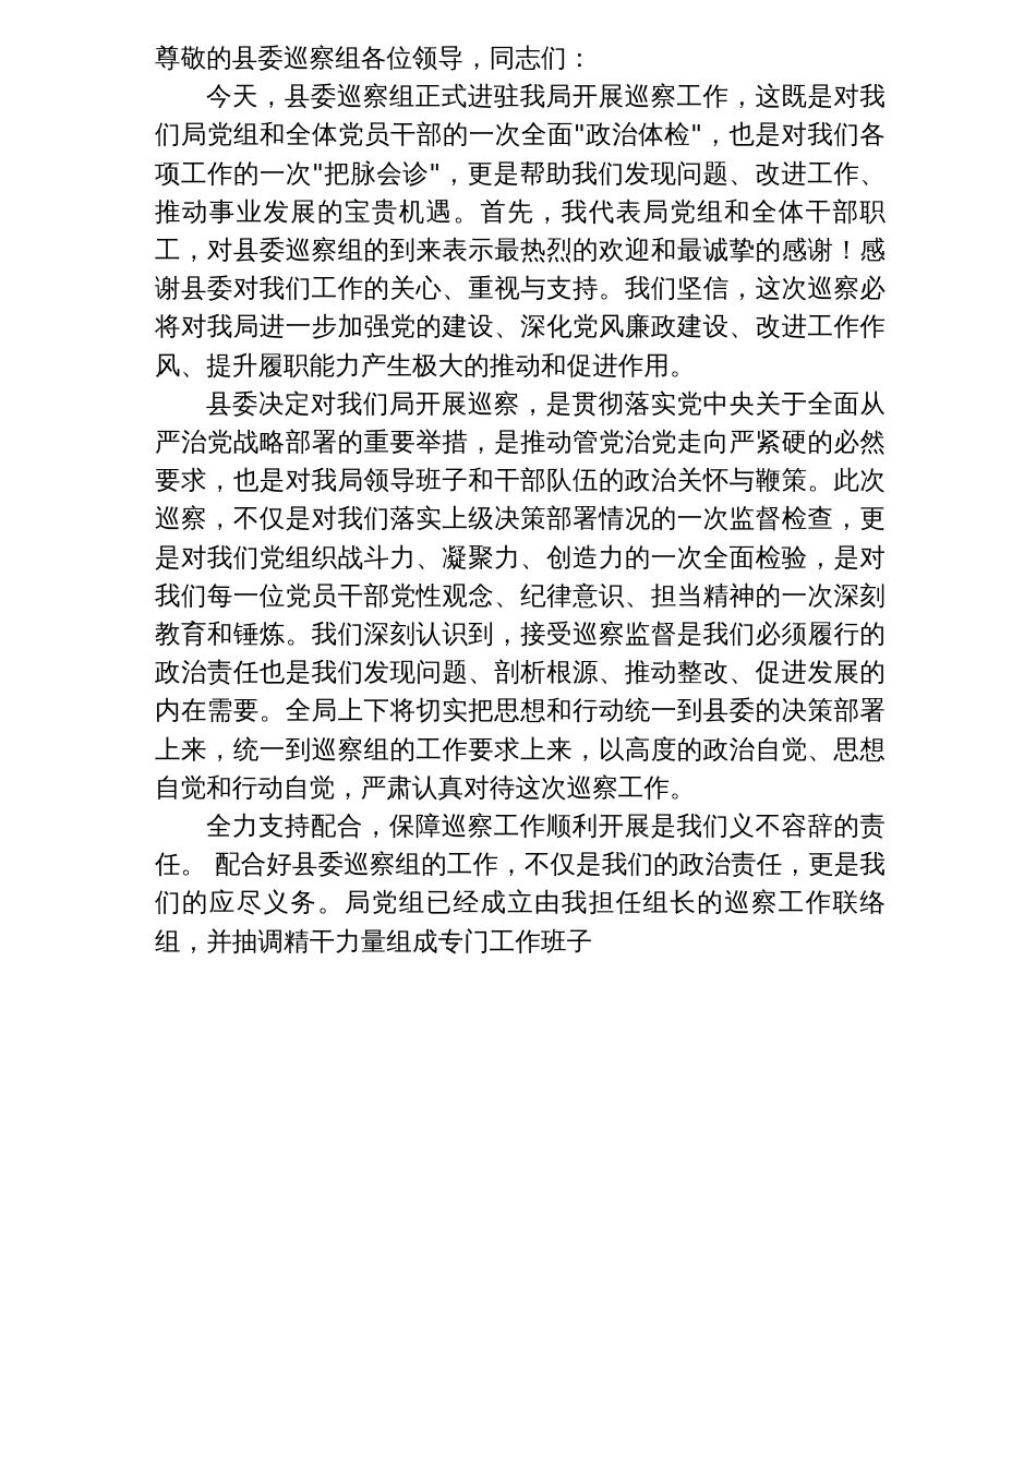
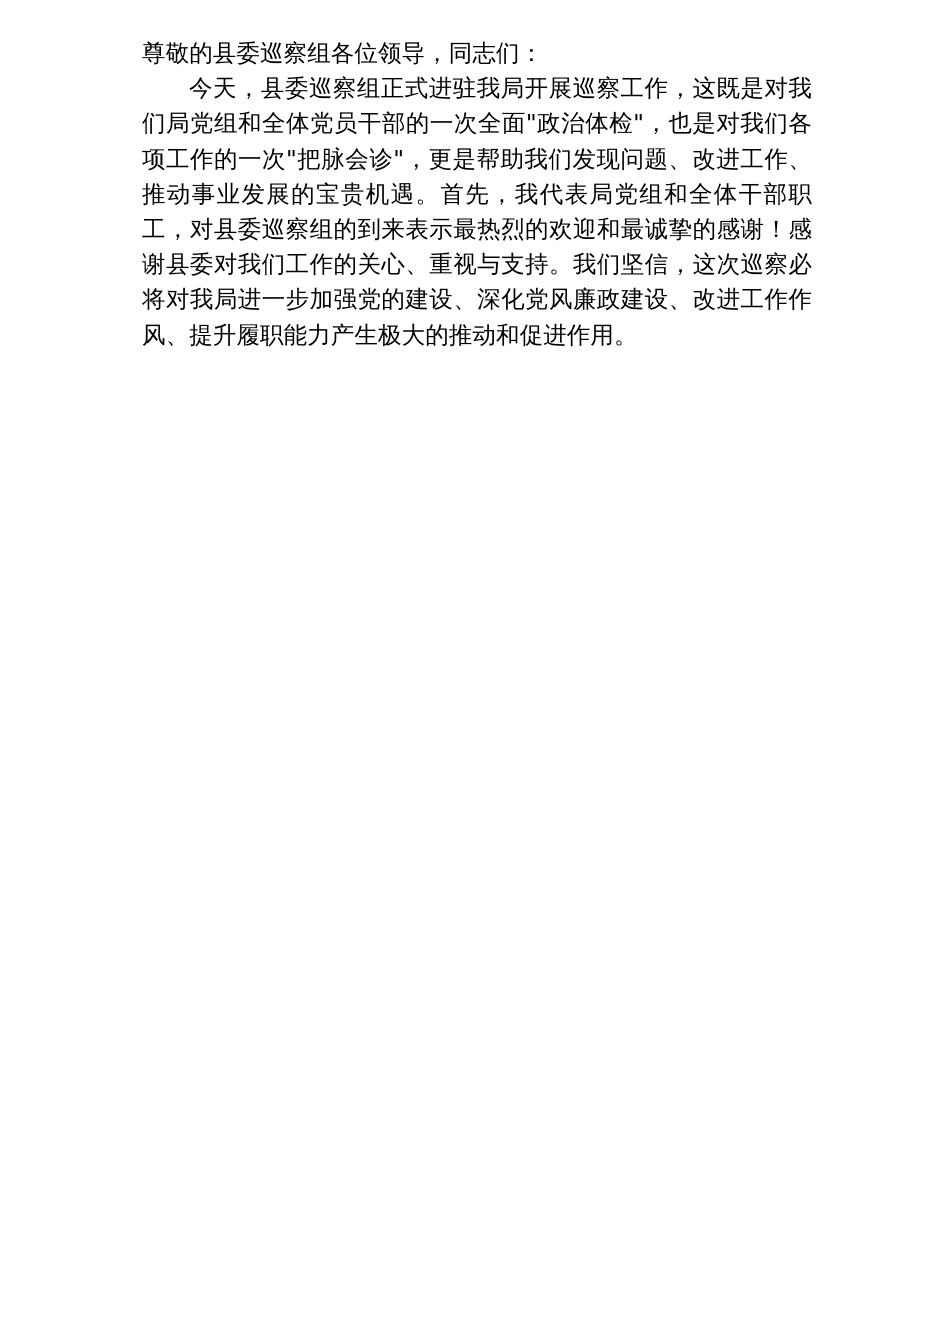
  尊敬的县委巡察组各位领导，同志们：
  今天，县委巡察组正式进驻我局开展巡察工作，这既是对我们局党组和全体党员干部的一次全面"政治体检"，也是对我们各项工作的一次"把脉会诊"，更是帮助我们发现问题、改进工作、推动事业发展的宝贵机遇。首先，我代表局党组和全体干部职工，对县委巡察组的到来表示最热烈的欢迎和最诚挚的感谢！感谢县委对我们工作的关心、重视与支持。我们坚信，这次巡察必将对我局进一步加强党的建设、深化党风廉政建设、改进工作作风、提升履职能力产生极大的推动和促进作用。
- 县委决定对我们局开展巡察，是贯彻落实党中央关于全面从严治党战略部署的重要举措，是推动管党治党走向严紧硬的必然要求，也是对我局领导班子和干部队伍的政治关怀与鞭策。此次巡察，不仅是对我们落实上级决策部署情况的一次监督检查，更是对我们党组织战斗力、凝聚力、创造力的一次全面检验，是对我们每一位党员干部党性观念、纪律意识、担当精神的一次深刻教育和锤炼。我们深刻认识到，接受巡察监督是我们必须履行的政治责任也是我们发现问题、剖析根源、推动整改、促进发展的内在需要。全局上下将切实把思想和行动统一到县委的决策部署上来，统一到巡察组的工作要求上来，以高度的政治自觉、思想自觉和行动自觉，严肃认真对待这次巡察工作。
- 全力支持配合，保障巡察工作顺利开展是我们义不容辞的责任。 配合好县委巡察组的工作，不仅是我们的政治责任，更是我们的应尽义务。局党组已经成立由我担任组长的巡察工作联络组，并抽调精干力量组成专门工作班子
